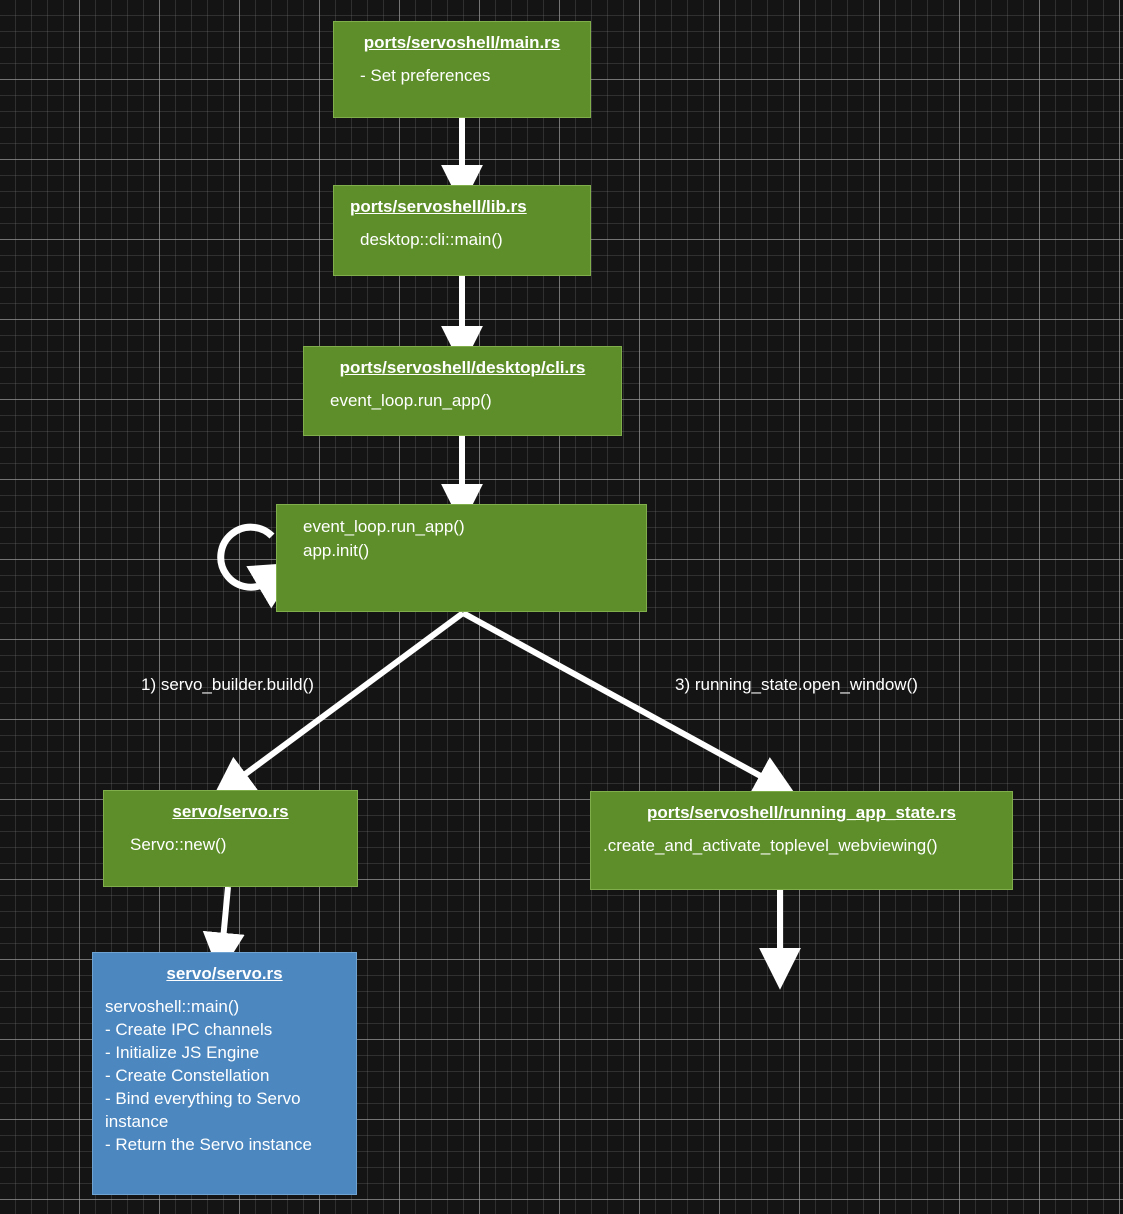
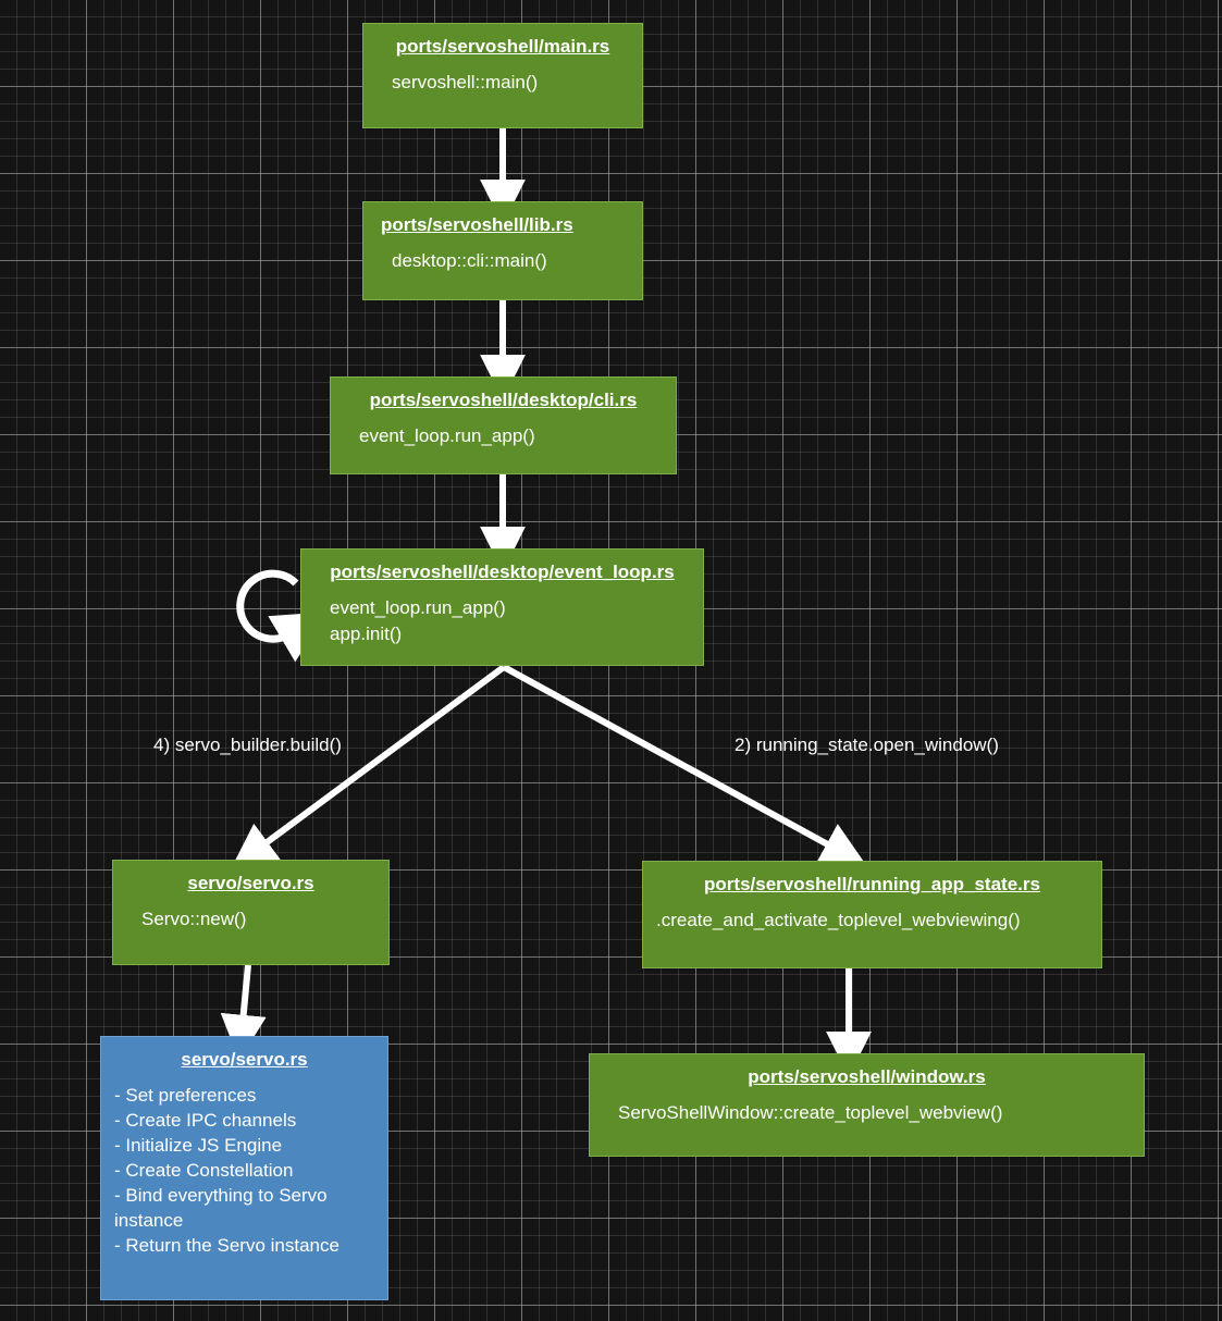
  ports/servoshell/main.rs
- - Set preferences
+ servoshell::main()
  ports/servoshell/lib.rs
  desktop::cli::main()
  ports/servoshell/desktop/cli.rs
  event_loop.run_app()
+ ports/servoshell/desktop/event_loop.rs
  event_loop.run_app()
  app.init()
  servo/servo.rs
  Servo::new()
  ports/servoshell/running_app_state.rs
  .create_and_activate_toplevel_webviewing()
+ ports/servoshell/window.rs
+ ServoShellWindow::create_toplevel_webview()
  servo/servo.rs
- servoshell::main()
+ - Set preferences
  - Create IPC channels
  - Initialize JS Engine
  - Create Constellation
  - Bind everything to Servo instance
  - Return the Servo instance
- 1) servo_builder.build()
+ 4) servo_builder.build()
- 3) running_state.open_window()
+ 2) running_state.open_window()
